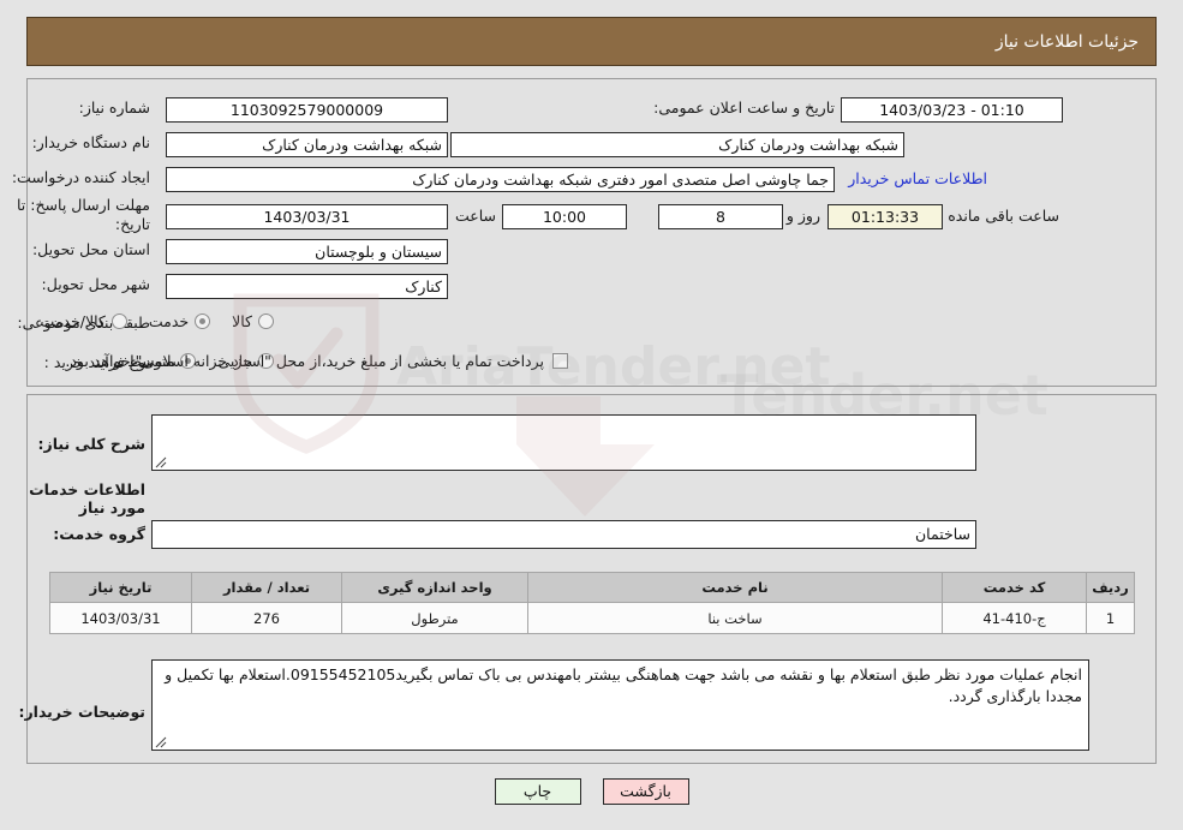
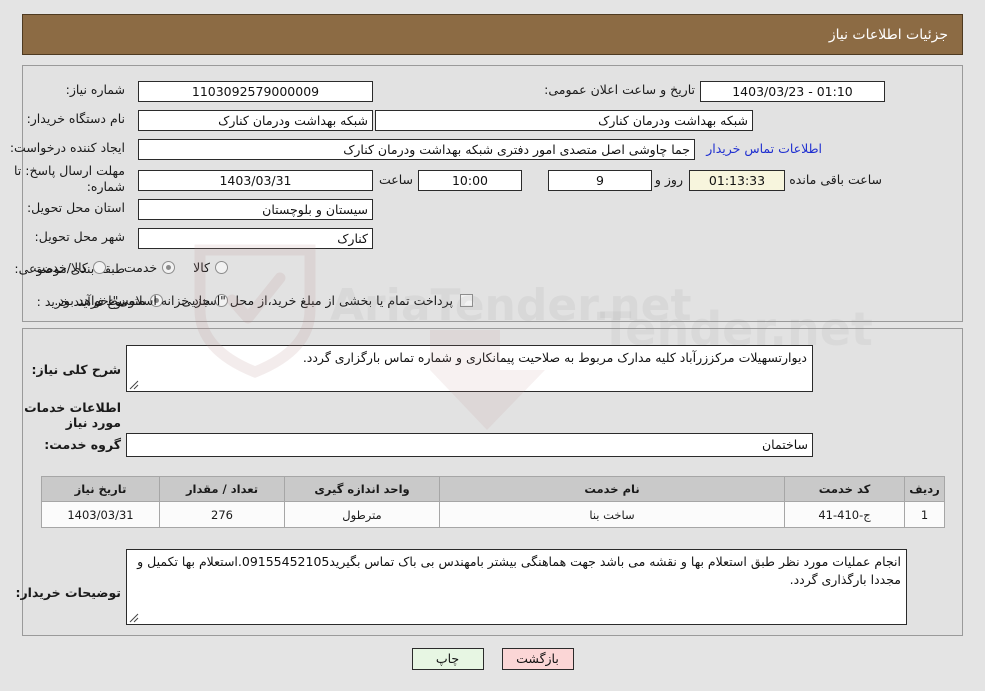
  AriaTender.net
  Tender.net
  جزئیات اطلاعات نیاز
  شماره نیاز:
  1103092579000009
  تاریخ و ساعت اعلان عمومی:
  01:10 - 1403/03/23
  نام دستگاه خریدار:
  شبکه بهداشت ودرمان کنارک
  شبکه بهداشت ودرمان کنارک
  ایجاد کننده درخواست:
  جما چاوشی اصل متصدی امور دفتری شبکه بهداشت ودرمان کنارک
  اطلاعات تماس خریدار
- مهلت ارسال پاسخ: تا تاریخ:
+ مهلت ارسال پاسخ: تا شماره:
  1403/03/31
  ساعت
  10:00
- 8
+ 9
  روز و
  01:13:33
  ساعت باقی مانده
  استان محل تحویل:
  سیستان و بلوچستان
  شهر محل تحویل:
  کنارک
  طبقندی موضوعی:
  کالا
  خدمت
  کالا/خدمت
  نوع فرآیند خرید :
  جزیی
  متوسط
  پرداخت تمام یا بخشی از مبلغ خرید،از محل "اسناد خزانه اسلامی" خواهد بود.
  شرح کلی نیاز:
+ دیوارتسهیلات مرکززرآباد کلیه مدارک مربوط به صلاحیت پیمانکاری و شماره تماس بارگزاری گردد.
  اطلاعات خدمات مورد نیاز
  گروه خدمت:
  ساختمان
  ردیف	کد خدمت	نام خدمت	واحد اندازه گیری	تعداد / مقدار	تاریخ نیاز
  1	ج-410-41	ساخت بنا	مترطول	276	1403/03/31
  توضیحات خریدار:
  انجام عملیات مورد نظر طبق استعلام بها و نقشه می باشد جهت هماهنگی بیشتر بامهندس بی باک تماس بگیرید09155452105.استعلام بها تکمیل و مجددا بارگذاری گردد.
  بازگشت
  چاپ
